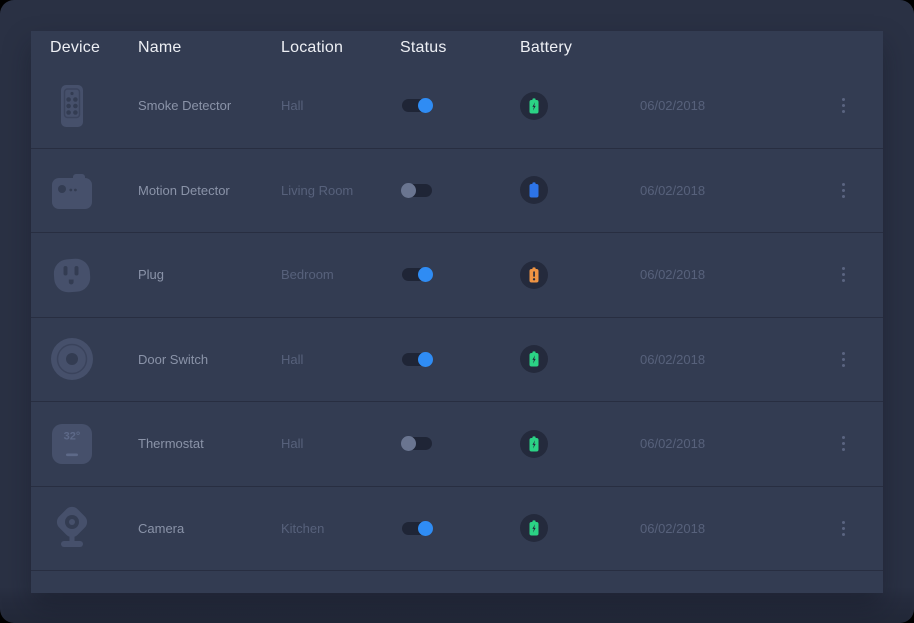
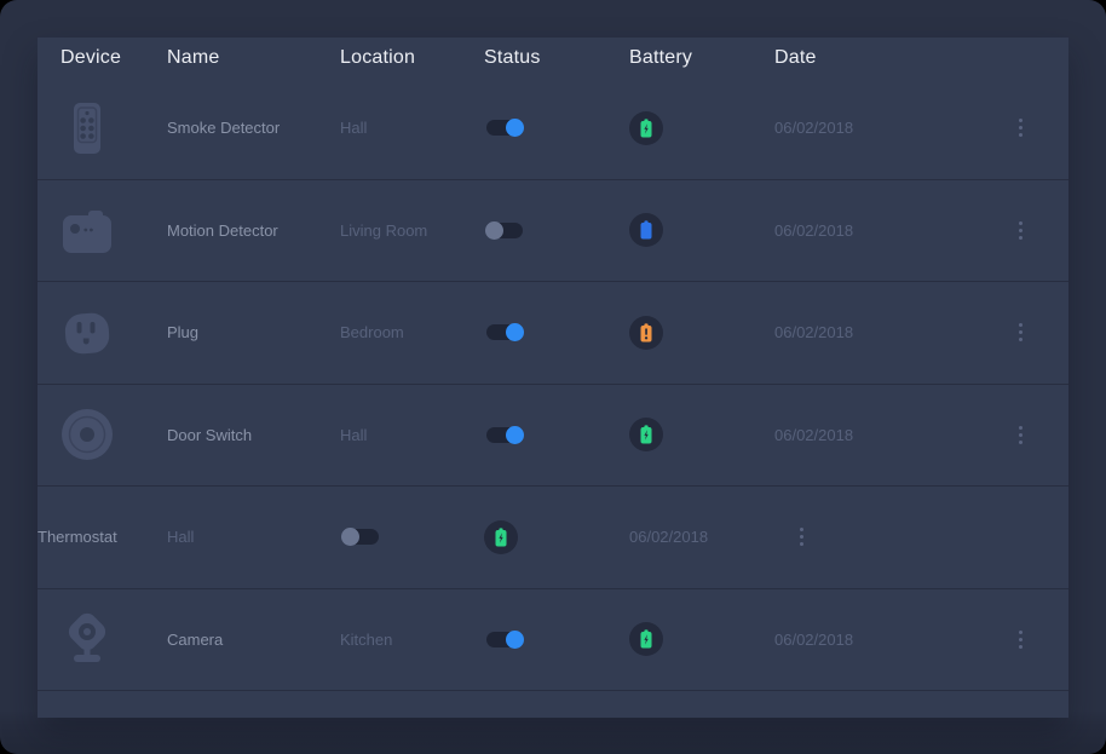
  Device
  Name
  Location
  Status
  Battery
+ Date
  Smoke Detector
  Hall
  06/02/2018
  Motion Detector
  Living Room
  06/02/2018
  Plug
  Bedroom
  06/02/2018
  Door Switch
  Hall
  06/02/2018
- 32°
  Thermostat
  Hall
  06/02/2018
  Camera
  Kitchen
  06/02/2018
